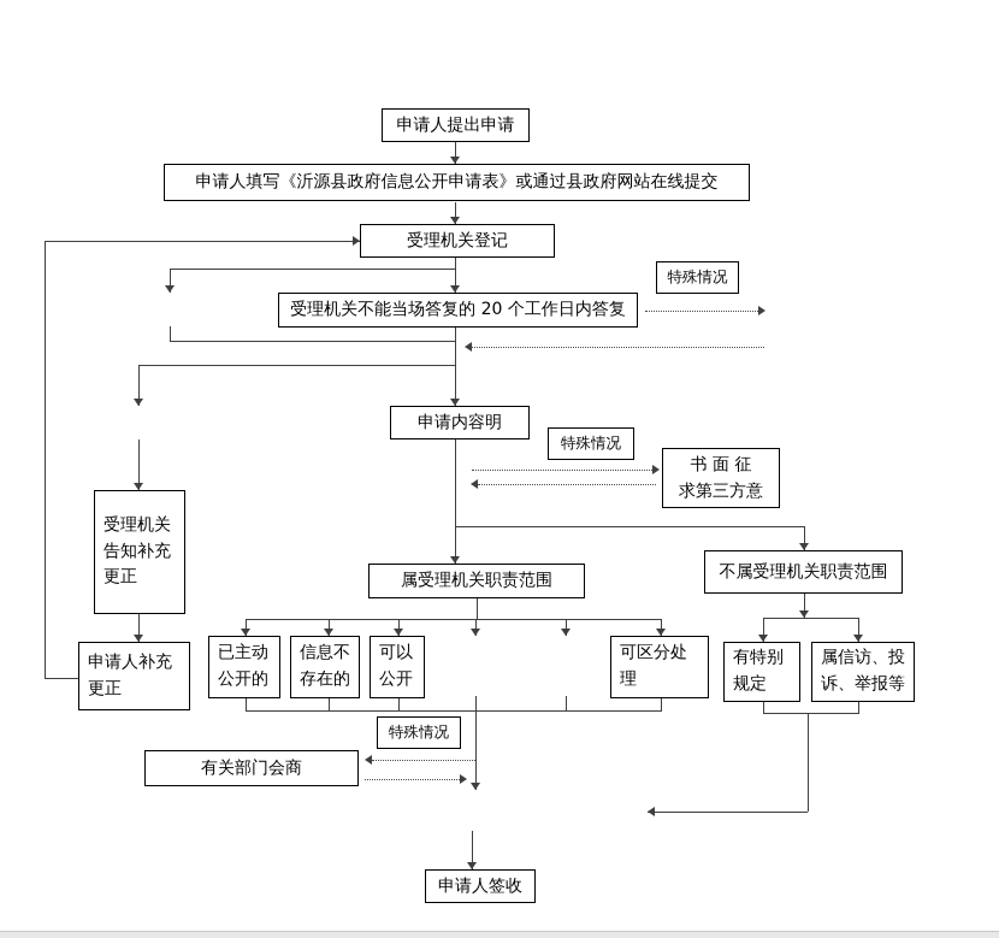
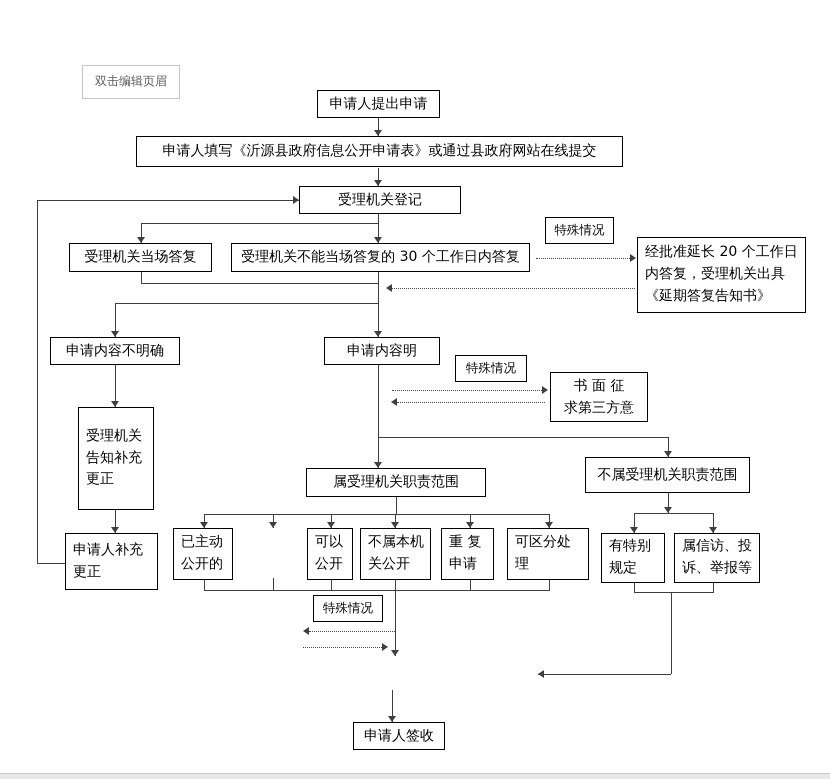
+ 双击编辑页眉
  申请人提出申请
  申请人填写《沂源县政府信息公开申请表》或通过县政府网站在线提交
  受理机关登记
+ 受理机关当场答复
- 受理机关不能当场答复的 20 个工作日内答复
+ 受理机关不能当场答复的 30 个工作日内答复
  特殊情况
+ 经批准延长 20 个工作日
+ 内答复，受理机关出具
+ 《延期答复告知书》
+ 申请内容不明确
  申请内容明
  特殊情况
  书 面 征
  求第三方意
  受理机关
  告知补充
  更正
  申请人补充
  更正
  属受理机关职责范围
  不属受理机关职责范围
  已主动
  公开的
- 信息不
- 存在的
  可以
  公开
+ 不属本机
+ 关公开
+ 重 复
+ 申请
  可区分处
  理
  有特别
  规定
  属信访、投
  诉、举报等
  特殊情况
- 有关部门会商
  申请人签收
